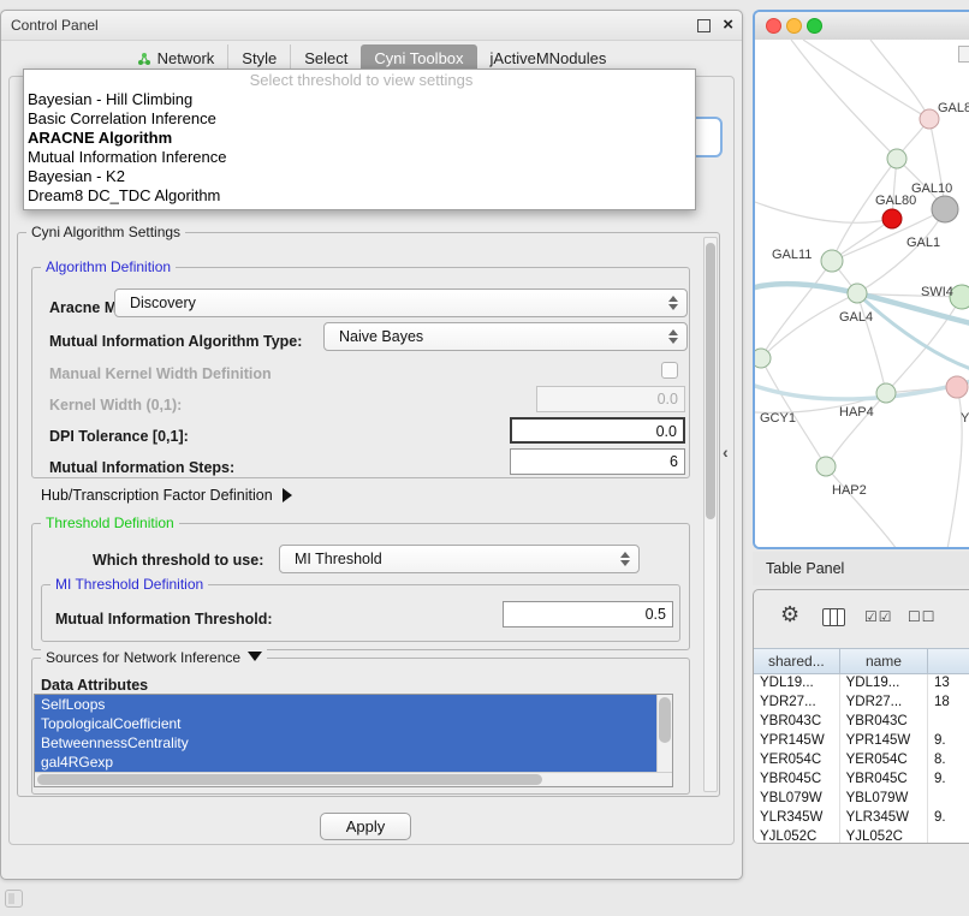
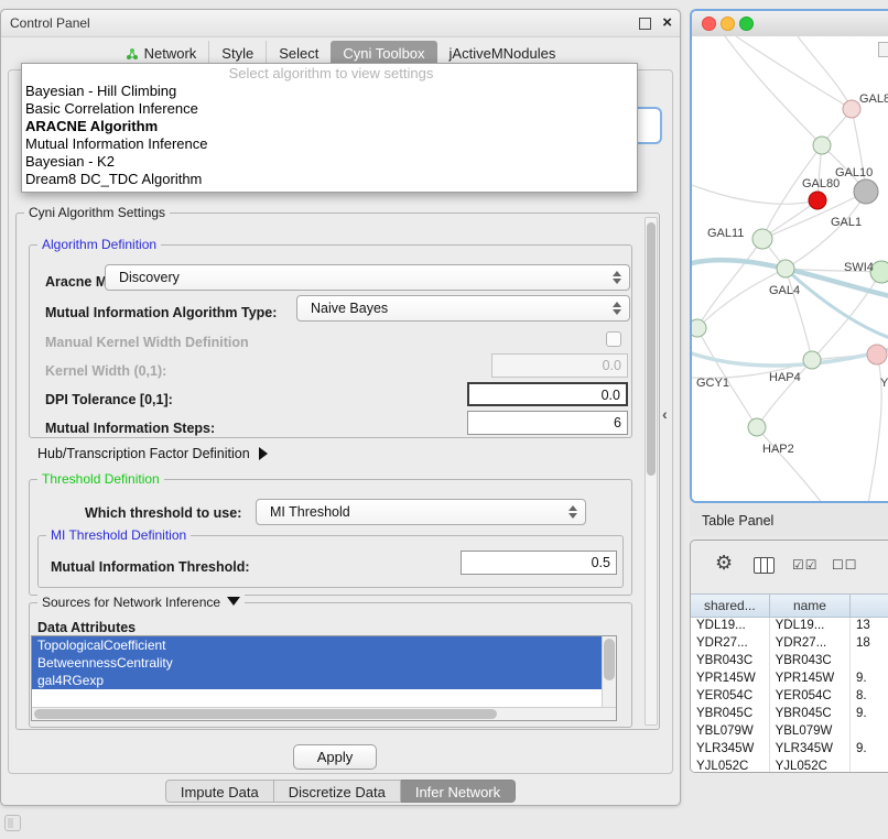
  Control Panel
  ×
  Network
  Style
  Select
  Cyni Toolbox
  jActiveMNodules
  Cyni Algorithm Settings
  Algorithm Definition
  Discovery
  Mutual Information Algorithm Type:
  Naive Bayes
  Manual Kernel Width Definition
  Kernel Width (0,1):
  0.0
  DPI Tolerance [0,1]:
  0.0
  Mutual Information Steps:
  6
  Hub/Transcription Factor Definition
  Threshold Definition
  Which threshold to use:
  MI Threshold
  MI Threshold Definition
  Mutual Information Threshold:
  0.5
  Sources for Network Inference
  Data Attributes
- SelfLoops
  TopologicalCoefficient
  BetweennessCentrality
  gal4RGexp
  Apply
+ Impute Data
+ Discretize Data
+ Infer Network
  ‹
- Select threshold to view settings
+ Select algorithm to view settings
  Bayesian - Hill Climbing
  Basic Correlation Inference
  ARACNE Algorithm
  Mutual Information Inference
  Bayesian - K2
  Dream8 DC_TDC Algorithm
  GAL8
  GAL80
  GAL10
  GAL11
  GAL1
  SWI4
  GAL4
  GCY1
  HAP4
  HAP2
  Y
  Table Panel
  ⚙
  ☑☑
  ☐☐
  shared...
  name
  YDL19...
  YDL19...
  13
  YDR27...
  YDR27...
  18
  YBR043C
  YBR043C
  YPR145W
  YPR145W
  9.
  YER054C
  YER054C
  8.
  YBR045C
  YBR045C
  9.
  YBL079W
  YBL079W
  YLR345W
  YLR345W
  9.
  YJL052C
  YJL052C
